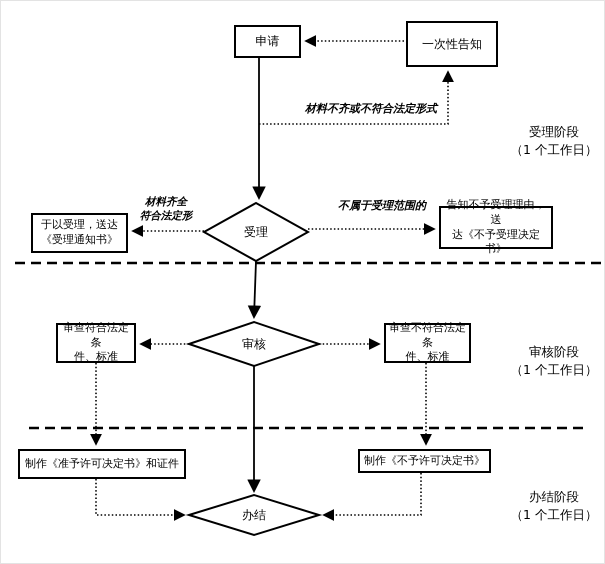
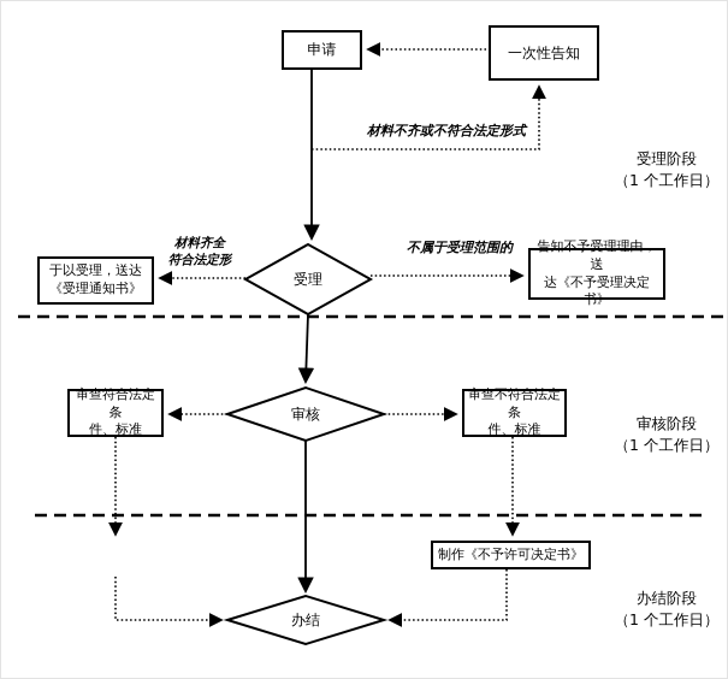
  申请
  一次性告知
  于以受理，送达
  《受理通知书》
  告知不予受理理由，送
  达《不予受理决定书》
  审查符合法定条
  件、标准
  审查不符合法定条
  件、标准
- 制作《准予许可决定书》和证件
  制作《不予许可决定书》
  受理
  审核
  办结
  材料不齐或不符合法定形式
  材料齐全
  符合法定形
  不属于受理范围的
  受理阶段
  （1 个工作日）
  审核阶段
  （1 个工作日）
  办结阶段
  （1 个工作日）
